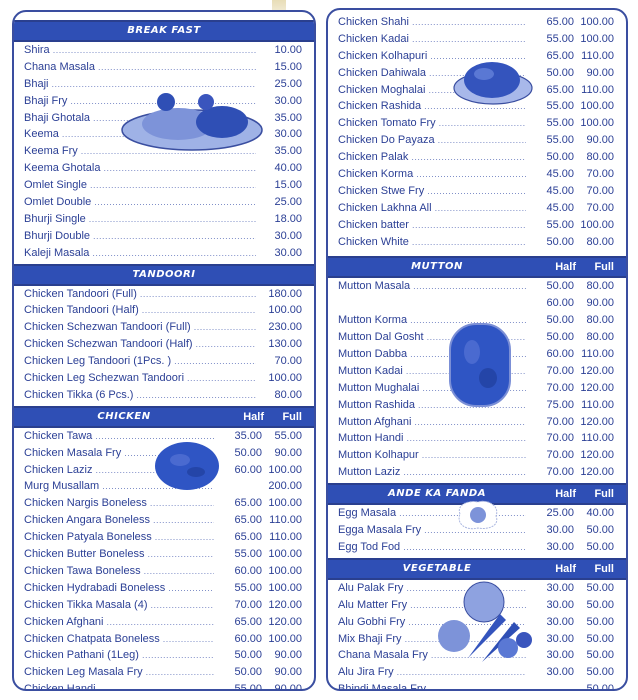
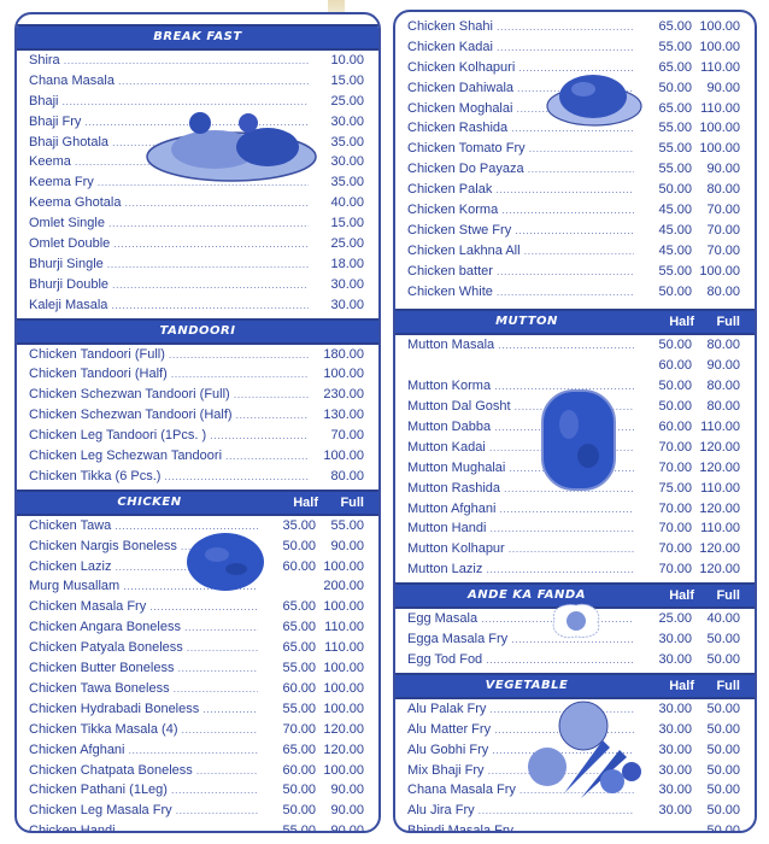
  BREAK FAST
  Shira
  10.00
  Chana Masala
  15.00
  Bhaji
  25.00
  Bhaji Fry
  30.00
  Bhaji Ghotala
  35.00
  Keema
  30.00
  Keema Fry
  35.00
  Keema Ghotala
  40.00
  Omlet Single
  15.00
  Omlet Double
  25.00
  Bhurji Single
  18.00
  Bhurji Double
  30.00
  Kaleji Masala
  30.00
  TANDOORI
  Chicken Tandoori (Full)
  180.00
  Chicken Tandoori (Half)
  100.00
  Chicken Schezwan Tandoori (Full)
  230.00
  Chicken Schezwan Tandoori (Half)
  130.00
  Chicken Leg Tandoori (1Pcs. )
  70.00
  Chicken Leg Schezwan Tandoori
  100.00
  Chicken Tikka (6 Pcs.)
  80.00
  CHICKEN
  Half
  Full
  Chicken Tawa
  35.00
  55.00
- Chicken Masala Fry
+ Chicken Nargis Boneless
  50.00
  90.00
  Chicken Laziz
  60.00
  100.00
  Murg Musallam
  200.00
- Chicken Nargis Boneless
+ Chicken Masala Fry
  65.00
  100.00
  Chicken Angara Boneless
  65.00
  110.00
  Chicken Patyala Boneless
  65.00
  110.00
  Chicken Butter Boneless
  55.00
  100.00
  Chicken Tawa Boneless
  60.00
  100.00
  Chicken Hydrabadi Boneless
  55.00
  100.00
  Chicken Tikka Masala (4)
  70.00
  120.00
  Chicken Afghani
  65.00
  120.00
  Chicken Chatpata Boneless
  60.00
  100.00
  Chicken Pathani (1Leg)
  50.00
  90.00
  Chicken Leg Masala Fry
  50.00
  90.00
  Chicken Shahi
  65.00
  100.00
  Chicken Kadai
  55.00
  100.00
  Chicken Kolhapuri
  65.00
  110.00
  Chicken Dahiwala
  50.00
  90.00
  Chicken Moghalai
  65.00
  110.00
  Chicken Rashida
  55.00
  100.00
  Chicken Tomato Fry
  55.00
  100.00
  Chicken Do Payaza
  55.00
  90.00
  Chicken Palak
  50.00
  80.00
  Chicken Korma
  45.00
  70.00
  Chicken Stwe Fry
  45.00
  70.00
  Chicken Lakhna All
  45.00
  70.00
  Chicken batter
  55.00
  100.00
  Chicken White
  50.00
  80.00
  MUTTON
  Half
  Full
  Mutton Masala
  50.00
  80.00
  60.00
  90.00
  Mutton Korma
  50.00
  80.00
  Mutton Dal Gosht
  50.00
  80.00
  Mutton Dabba
  60.00
  110.00
  Mutton Kadai
  70.00
  120.00
  Mutton Mughalai
  70.00
  120.00
  Mutton Rashida
  75.00
  110.00
  Mutton Afghani
  70.00
  120.00
  Mutton Handi
  70.00
  110.00
  Mutton Kolhapur
  70.00
  120.00
  Mutton Laziz
  70.00
  120.00
  ANDE KA FANDA
  Half
  Full
  Egg Masala
  25.00
  40.00
  Egga Masala Fry
  30.00
  50.00
  Egg Tod Fod
  30.00
  50.00
  VEGETABLE
  Half
  Full
  Alu Palak Fry
  30.00
  50.00
  Alu Matter Fry
  30.00
  50.00
  Alu Gobhi Fry
  30.00
  50.00
  Mix Bhaji Fry
  30.00
  50.00
  Chana Masala Fry
  30.00
  50.00
  Alu Jira Fry
  30.00
  50.00
